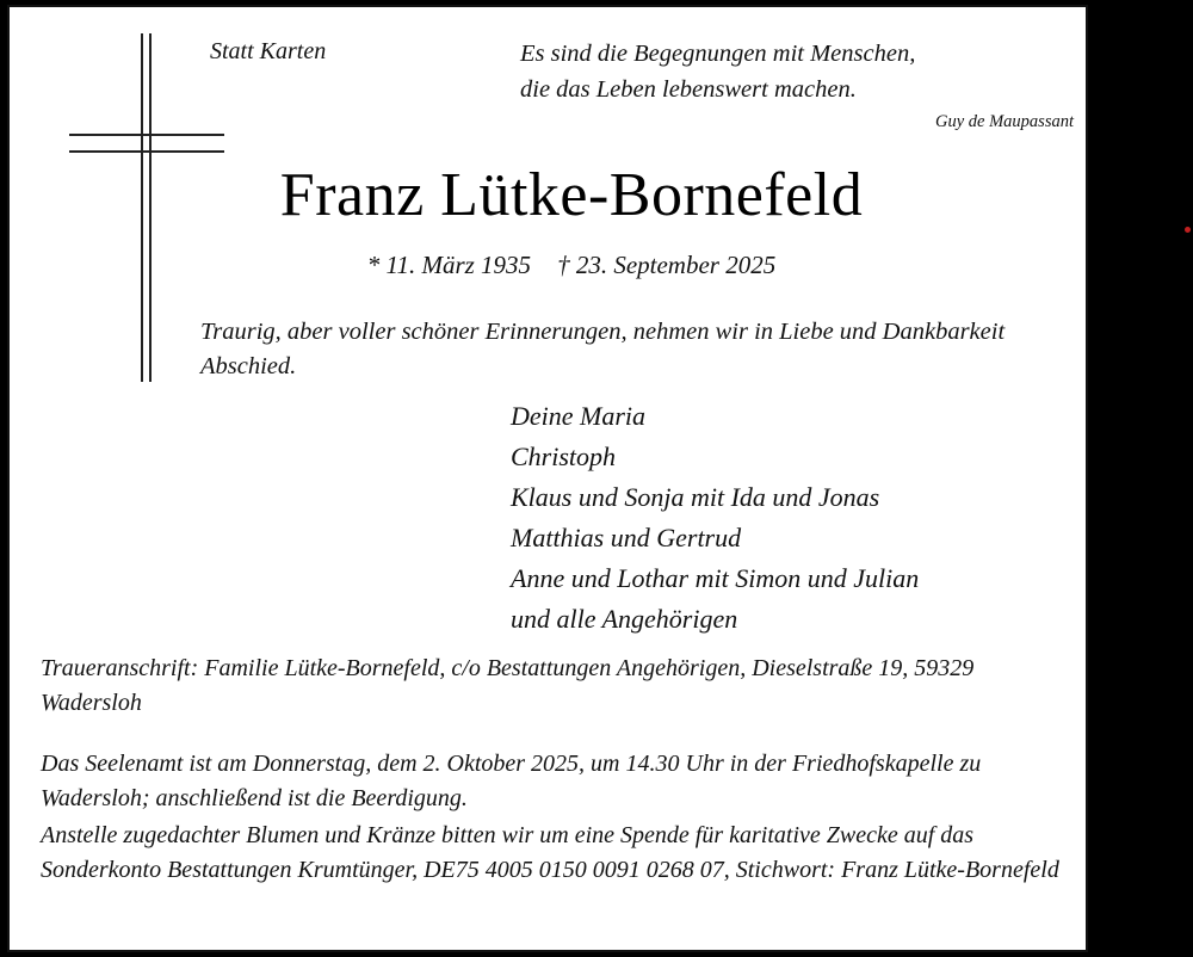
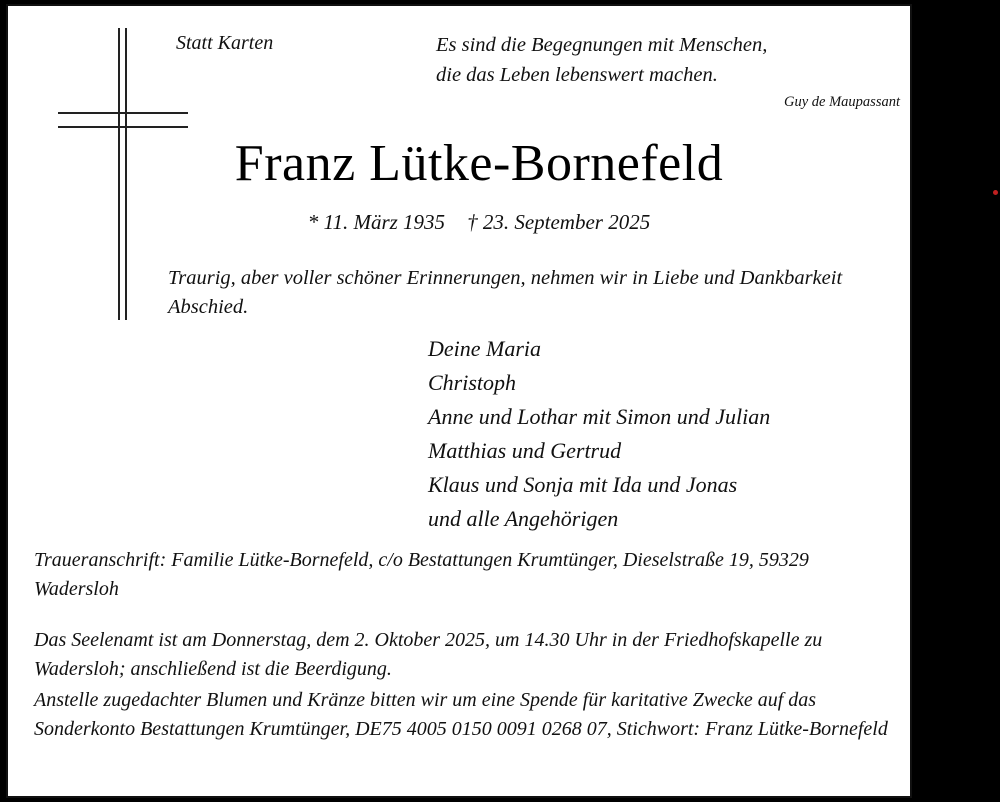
  Statt Karten
  Es sind die Begegnungen mit Menschen,
  die das Leben lebenswert machen.
  Guy de Maupassant
  Franz Lütke-Bornefeld
  * 11. März 1935 † 23. September 2025
  Traurig, aber voller schöner Erinnerungen, nehmen wir in Liebe und Dankbarkeit Abschied.
  Deine Maria
  Christoph
- Klaus und Sonja mit Ida und Jonas
+ Anne und Lothar mit Simon und Julian
  Matthias und Gertrud
- Anne und Lothar mit Simon und Julian
+ Klaus und Sonja mit Ida und Jonas
  und alle Angehörigen
- Traueranschrift: Familie Lütke-Bornefeld, c/o Bestattungen Angehörigen, Dieselstraße 19, 59329 Wadersloh
+ Traueranschrift: Familie Lütke-Bornefeld, c/o Bestattungen Krumtünger, Dieselstraße 19, 59329 Wadersloh
  Das Seelenamt ist am Donnerstag, dem 2. Oktober 2025, um 14.30 Uhr in der Friedhofskapelle zu Wadersloh; anschließend ist die Beerdigung.
  Anstelle zugedachter Blumen und Kränze bitten wir um eine Spende für karitative Zwecke auf das Sonderkonto Bestattungen Krumtünger, DE75 4005 0150 0091 0268 07, Stichwort: Franz Lütke-Bornefeld
